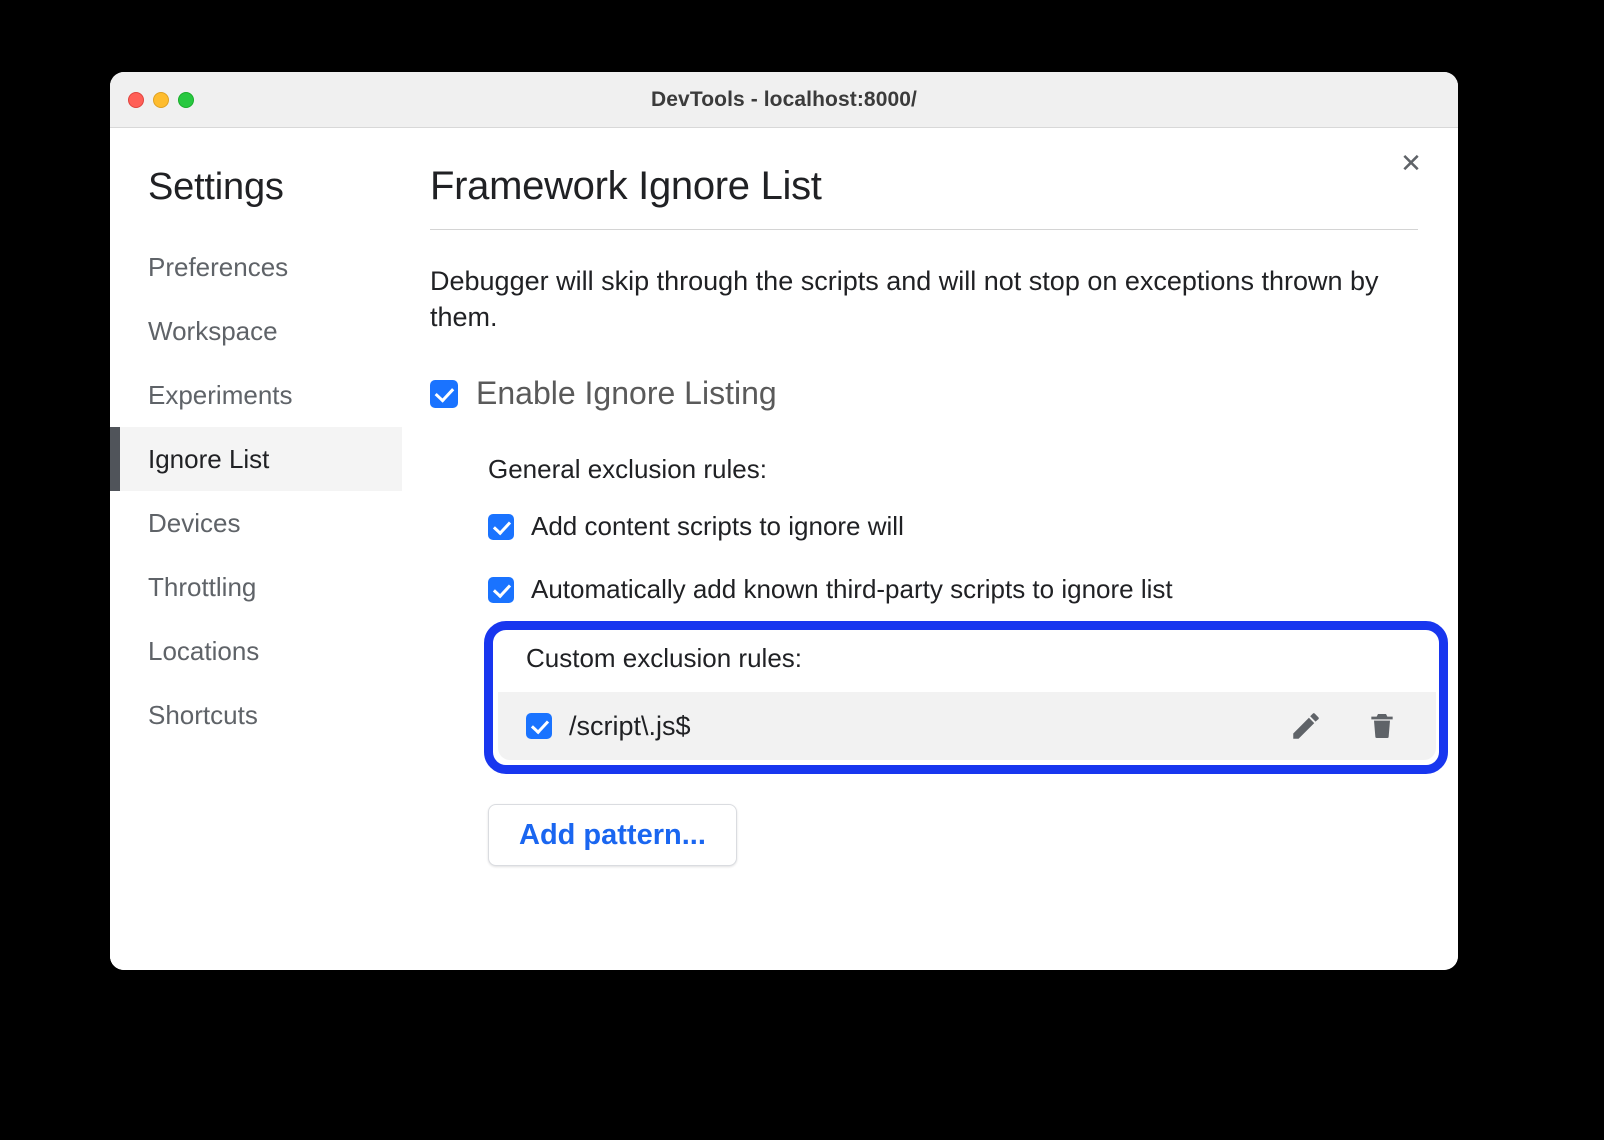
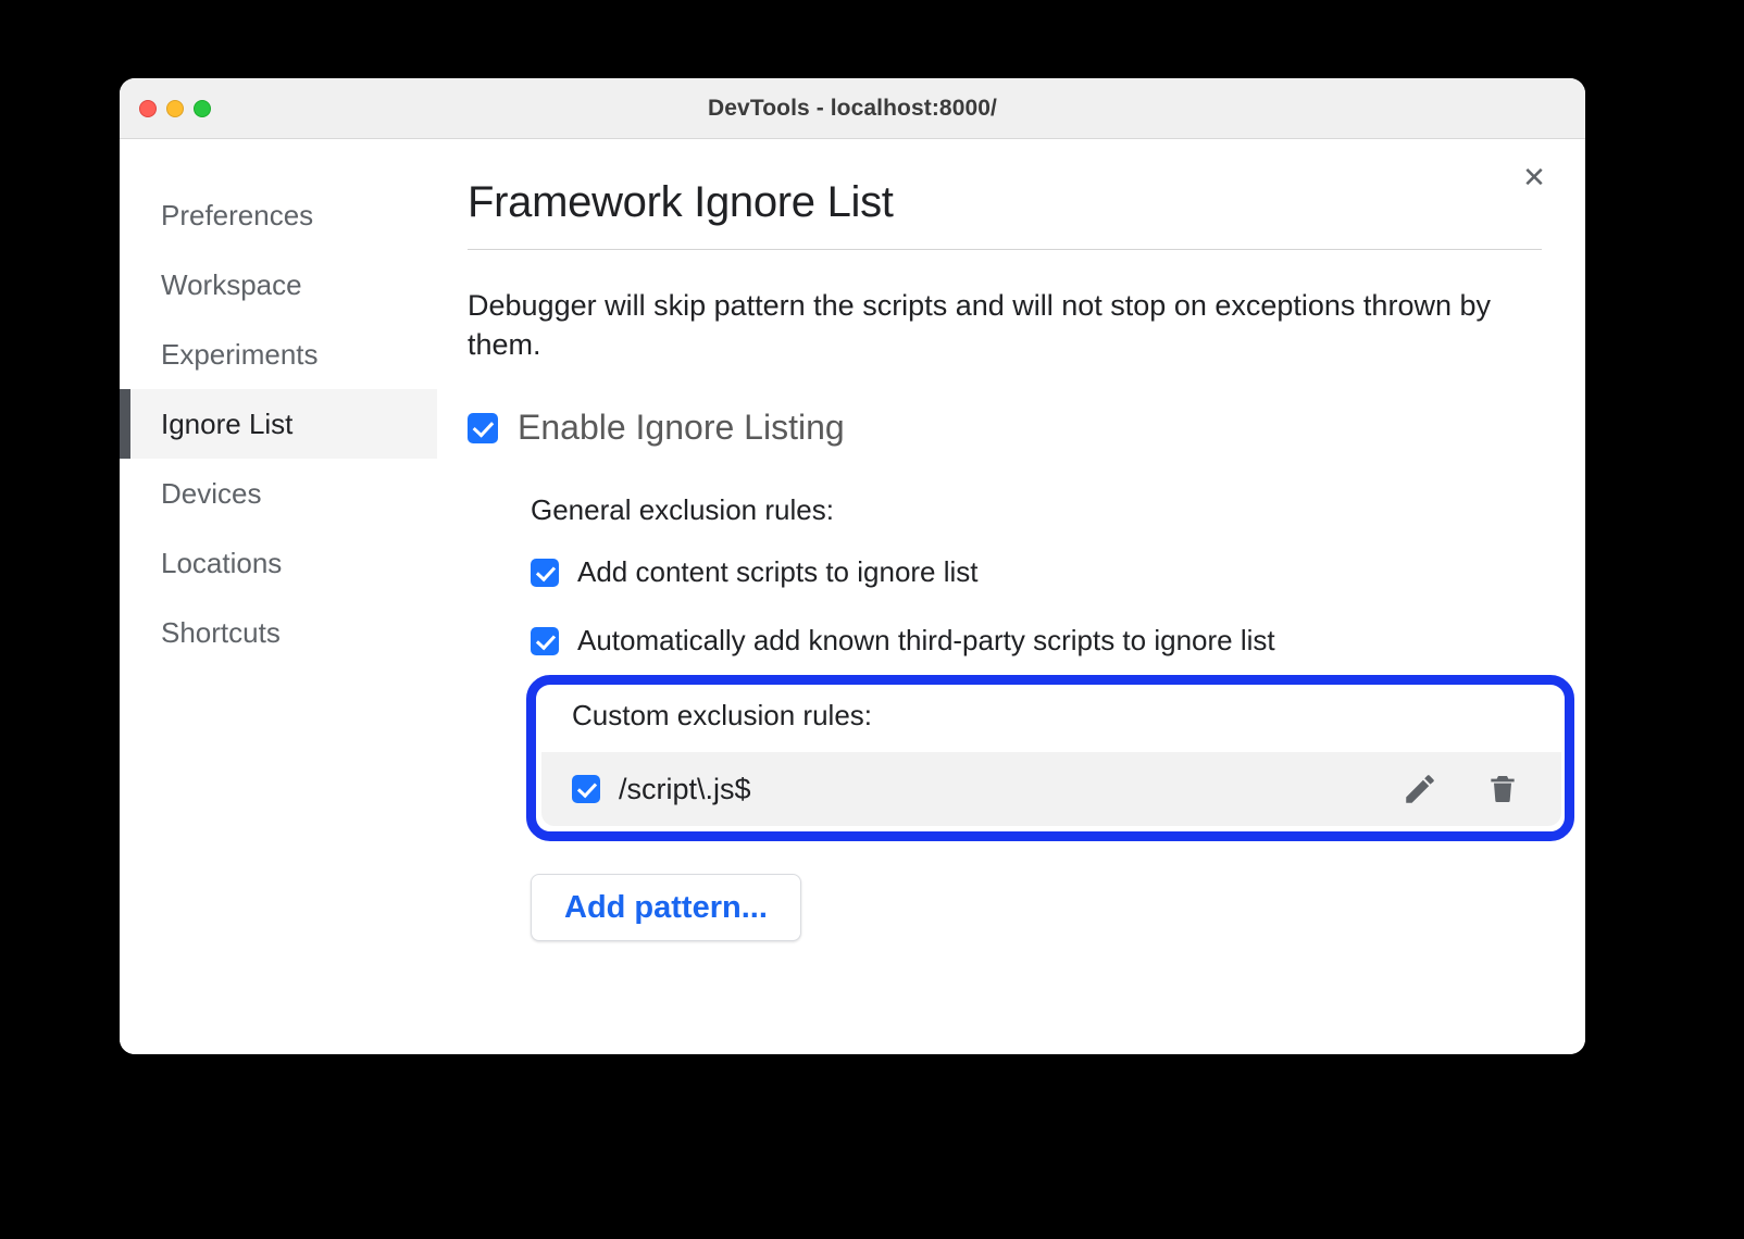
  DevTools - localhost:8000/
  ✕
- Settings
  Preferences
  Workspace
  Experiments
  Ignore List
  Devices
- Throttling
  Locations
  Shortcuts
  Framework Ignore List
- Debugger will skip through the scripts and will not stop on exceptions thrown by them.
+ Debugger will skip pattern the scripts and will not stop on exceptions thrown by them.
  Enable Ignore Listing
  General exclusion rules:
- Add content scripts to ignore will
+ Add content scripts to ignore list
  Automatically add known third-party scripts to ignore list
  Custom exclusion rules:
  /script\.js$
  Add pattern...
